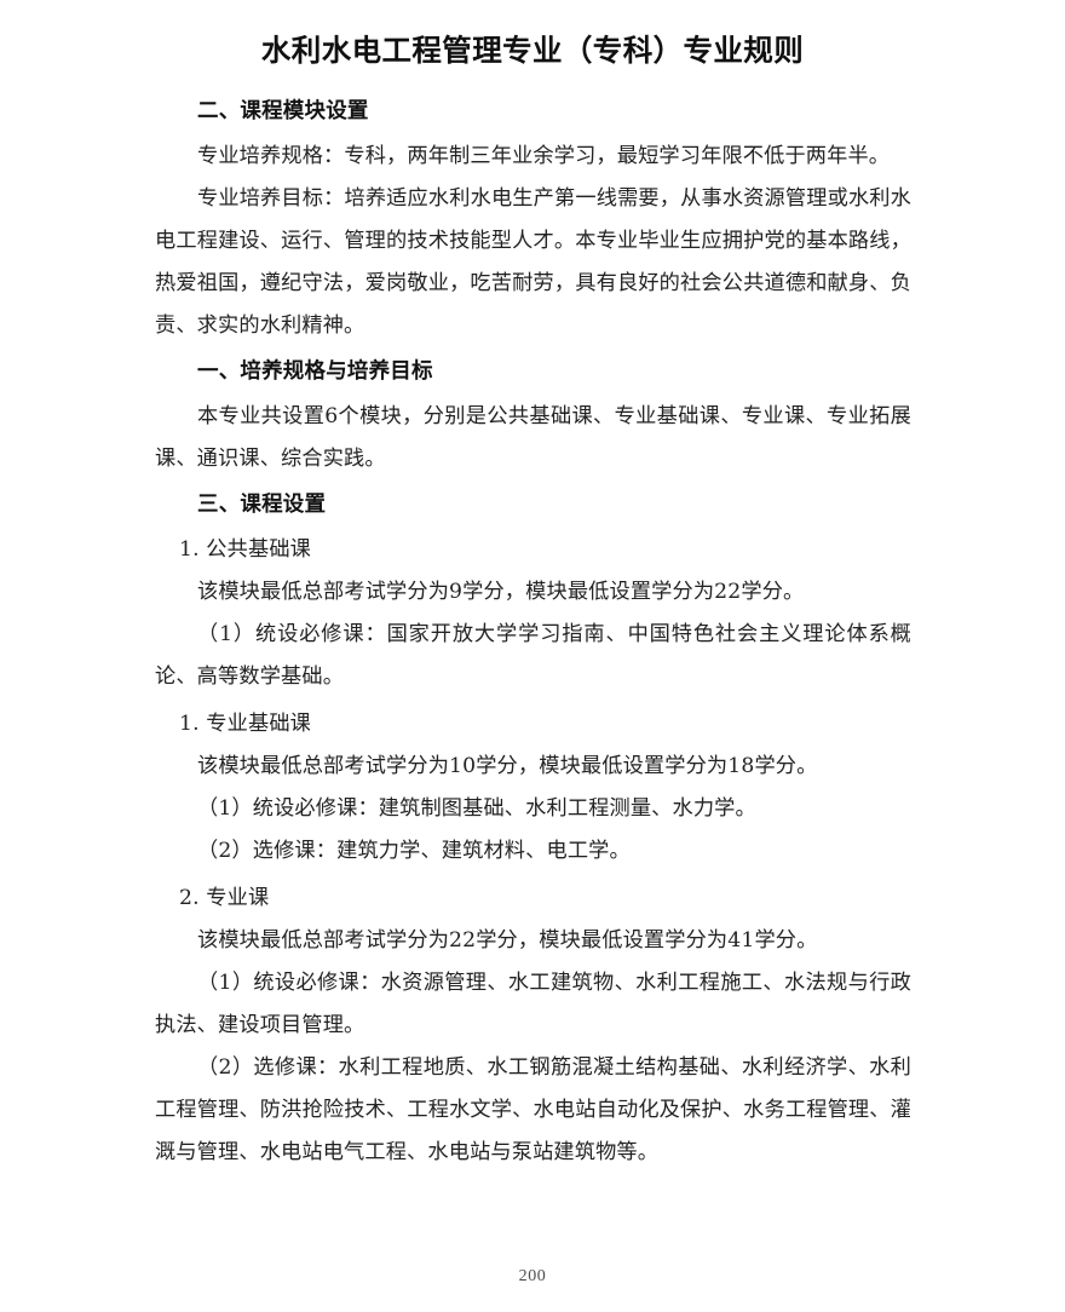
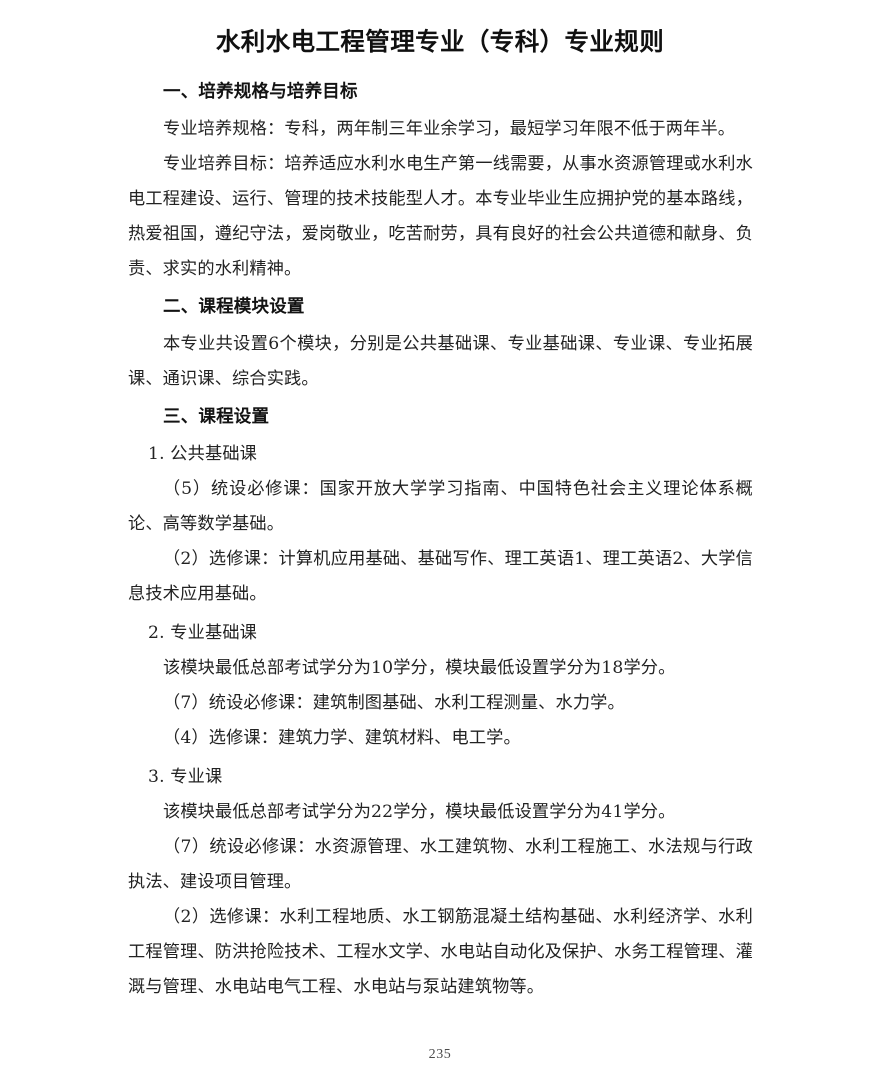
  水利水电工程管理专业（专科）专业规则
- 二、课程模块设置
+ 一、培养规格与培养目标
  专业培养规格：专科，两年制三年业余学习，最短学习年限不低于两年半。
  专业培养目标：培养适应水利水电生产第一线需要，从事水资源管理或水利水电工程建设、运行、管理的技术技能型人才。本专业毕业生应拥护党的基本路线，热爱祖国，遵纪守法，爱岗敬业，吃苦耐劳，具有良好的社会公共道德和献身、负责、求实的水利精神。
- 一、培养规格与培养目标
+ 二、课程模块设置
  本专业共设置6个模块，分别是公共基础课、专业基础课、专业课、专业拓展课、通识课、综合实践。
  三、课程设置
  1. 公共基础课
- 该模块最低总部考试学分为9学分，模块最低设置学分为22学分。
- （1）统设必修课：国家开放大学学习指南、中国特色社会主义理论体系概论、高等数学基础。
+ （5）统设必修课：国家开放大学学习指南、中国特色社会主义理论体系概论、高等数学基础。
+ （2）选修课：计算机应用基础、基础写作、理工英语1、理工英语2、大学信息技术应用基础。
- 1. 专业基础课
+ 2. 专业基础课
  该模块最低总部考试学分为10学分，模块最低设置学分为18学分。
- （1）统设必修课：建筑制图基础、水利工程测量、水力学。
+ （7）统设必修课：建筑制图基础、水利工程测量、水力学。
- （2）选修课：建筑力学、建筑材料、电工学。
+ （4）选修课：建筑力学、建筑材料、电工学。
- 2. 专业课
+ 3. 专业课
  该模块最低总部考试学分为22学分，模块最低设置学分为41学分。
- （1）统设必修课：水资源管理、水工建筑物、水利工程施工、水法规与行政执法、建设项目管理。
+ （7）统设必修课：水资源管理、水工建筑物、水利工程施工、水法规与行政执法、建设项目管理。
  （2）选修课：水利工程地质、水工钢筋混凝土结构基础、水利经济学、水利工程管理、防洪抢险技术、工程水文学、水电站自动化及保护、水务工程管理、灌溉与管理、水电站电气工程、水电站与泵站建筑物等。
- 200
+ 235
